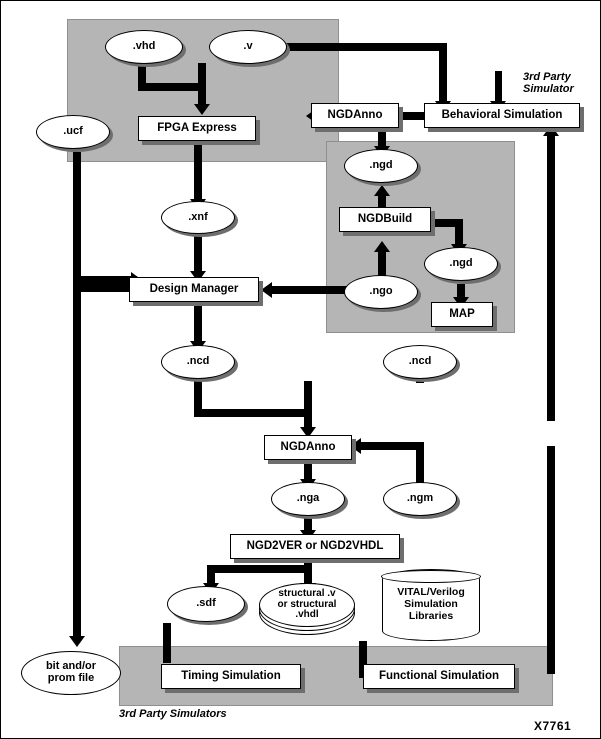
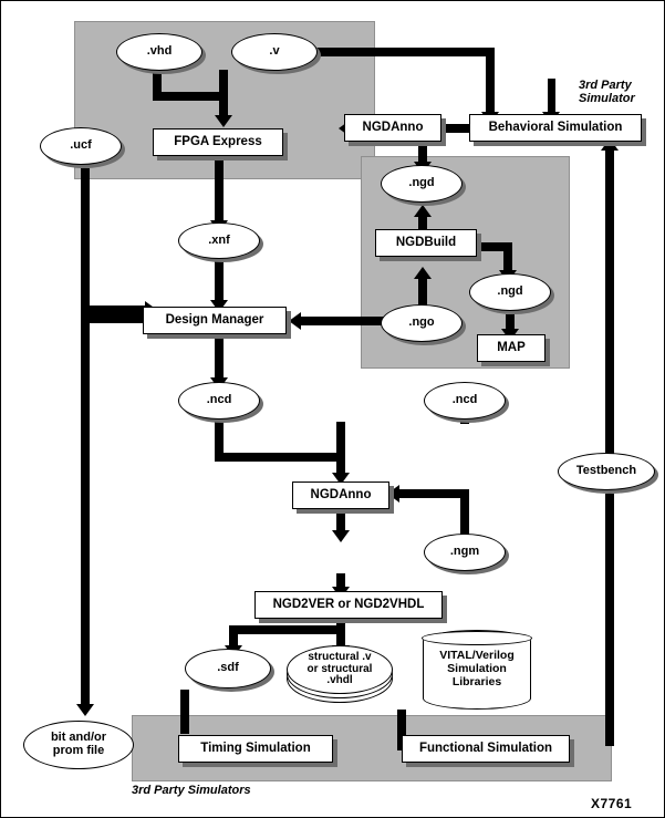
  .vhd
  .v
  3rd Party
  Simulator
  FPGA Express
  NGDAnno
  Behavioral Simulation
  .ucf
  .ngd
  .xnf
  NGDBuild
  .ngd
  Design Manager
  .ngo
  MAP
  .ncd
  .ncd
+ Testbench
  NGDAnno
- .nga
  .ngm
  NGD2VER or NGD2VHDL
  .sdf
  structural .v
  or structural
  .vhdl
  VITAL/Verilog
  Simulation
  Libraries
  bit and/or
  prom file
  Timing Simulation
  Functional Simulation
  3rd Party Simulators
  X7761
